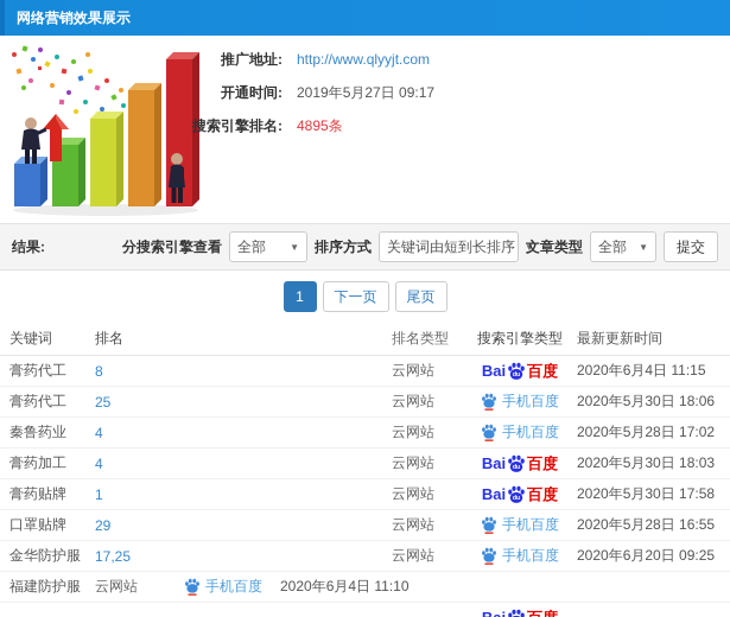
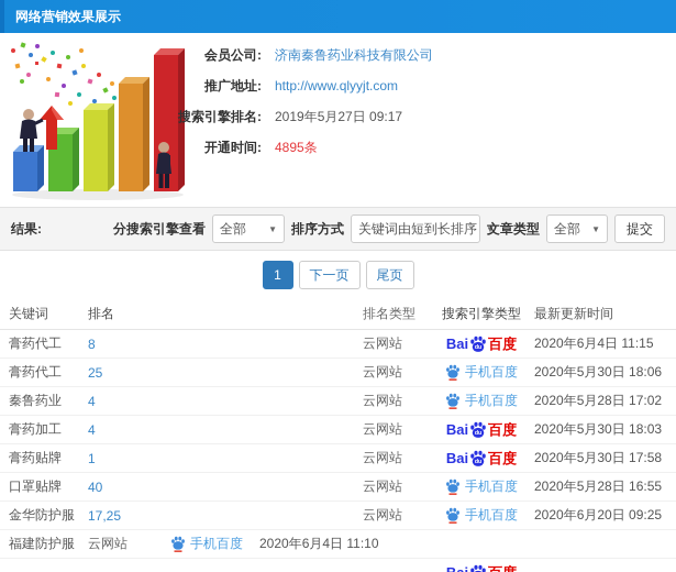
  网络营销效果展示
+ 会员公司:
+ 济南秦鲁药业科技有限公司
  推广地址:
  http://www.qlyyjt.com
- 开通时间:
+ 搜索引擎排名:
  2019年5月27日 09:17
- 搜索引擎排名:
+ 开通时间:
  4895条
  结果:
  分搜索引擎查看
  全部
  ▼
  排序方式
  关键词由短到长排序
  ▼
  文章类型
  全部
  ▼
  提交
  1
  下一页
  尾页
  关键词
  排名
  排名类型
  搜索引擎类型
  最新更新时间
  膏药代工
  8
  云网站
  Bai
  百度
  2020年6月4日 11:15
  膏药代工
  25
  云网站
  手机百度
  2020年5月30日 18:06
  秦鲁药业
  4
  云网站
  手机百度
  2020年5月28日 17:02
  膏药加工
  4
  云网站
  Bai
  百度
  2020年5月30日 18:03
  膏药贴牌
  1
  云网站
  Bai
  百度
  2020年5月30日 17:58
  口罩贴牌
- 29
+ 40
  云网站
  手机百度
  2020年5月28日 16:55
  金华防护服
  17,25
  云网站
  手机百度
  2020年6月20日 09:25
  福建防护服
  云网站
  手机百度
  2020年6月4日 11:10
